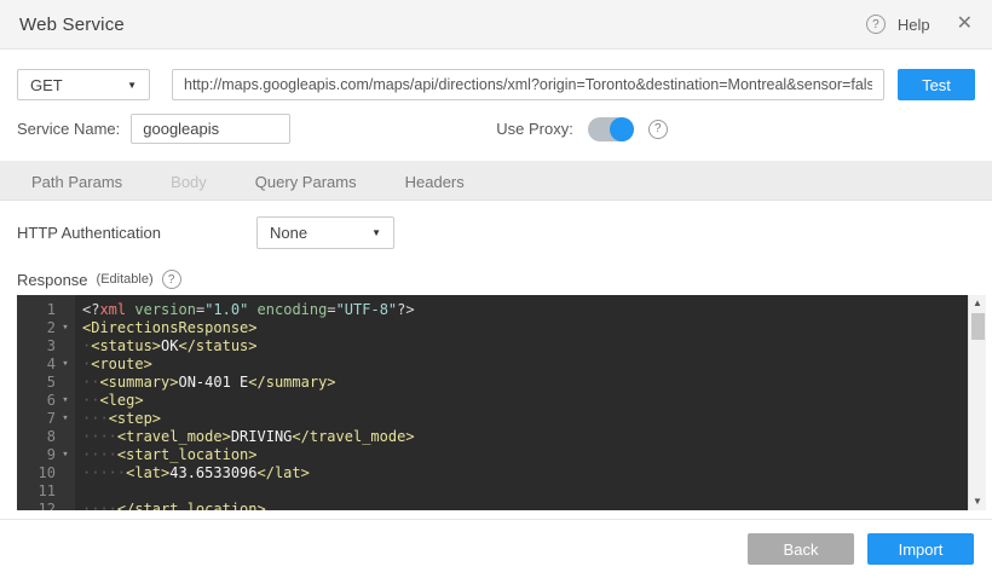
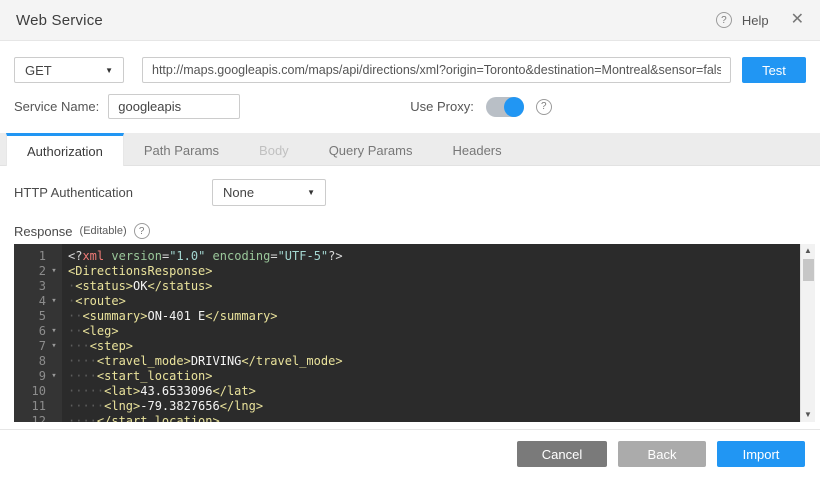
  Web Service
  ?
  Help
  ✕
  GET
  ▼
  http://maps.googleapis.com/maps/api/directions/xml?origin=Toronto&destination=Montreal&sensor=fals
  Test
  Service Name:
  googleapis
  Use Proxy:
  ?
+ Authorization
  Path Params
  Body
  Query Params
  Headers
  HTTP Authentication
  None
  ▼
  Response
  (Editable)
  ?
  1
- <?xml version="1.0" encoding="UTF-8"?>
+ <?xml version="1.0" encoding="UTF-5"?>
  2
  ▾
  <DirectionsResponse>
  3
  ·<status>OK</status>
  4
  ▾
  ·<route>
  5
  ··<summary>ON-401 E</summary>
  6
  ▾
  ··<leg>
  7
  ▾
  ···<step>
  8
  ····<travel_mode>DRIVING</travel_mode>
  9
  ▾
  ····<start_location>
  10
  ·····<lat>43.6533096</lat>
  11
+ ·····<lng>-79.3827656</lng>
  12
  ····</start_location>
  ▲
  ▼
+ Cancel
  Back
  Import
